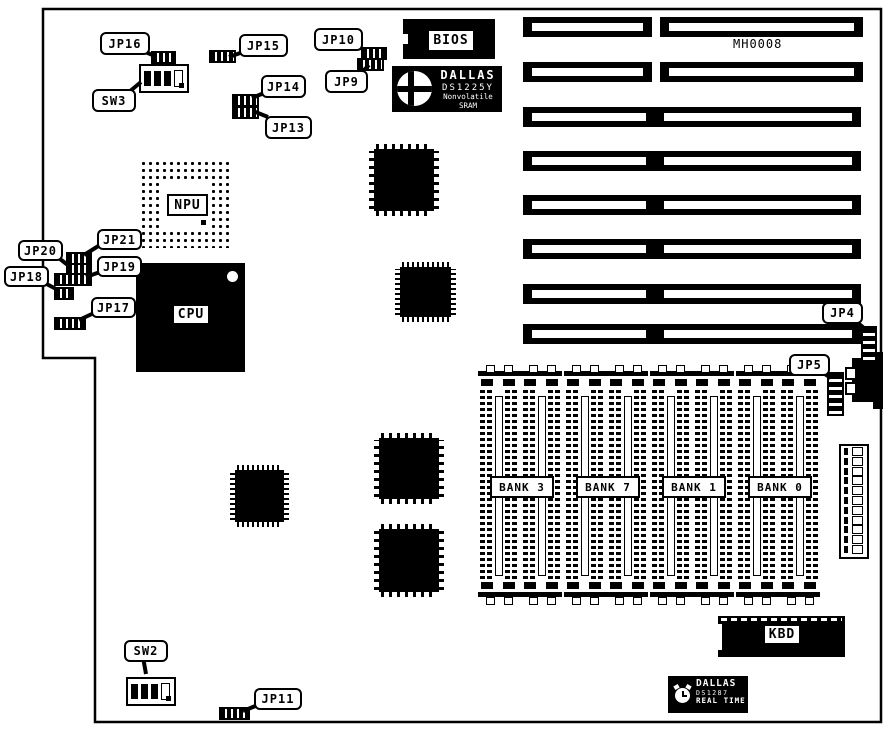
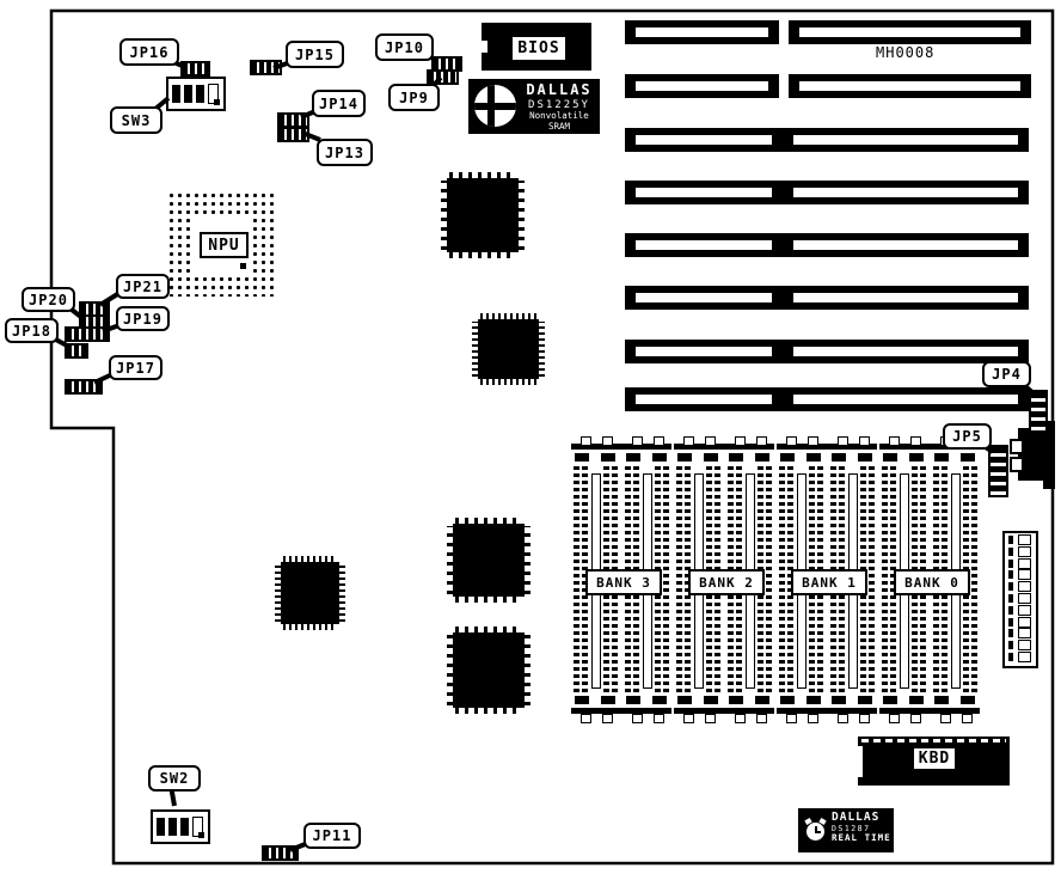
  MH0008
  BIOS
  DALLAS
  DS1225Y
  Nonvolatile SRAM
  NPU
- CPU
  BANK 3
- BANK 7
+ BANK 2
  BANK 1
  BANK 0
  KBD
  DALLAS
  DS1287
  REAL TIME
  JP16
  SW3
  JP15
  JP14
  JP13
  JP10
  JP9
  JP21
  JP20
  JP19
  JP18
  JP17
  JP4
  JP5
  SW2
  JP11
